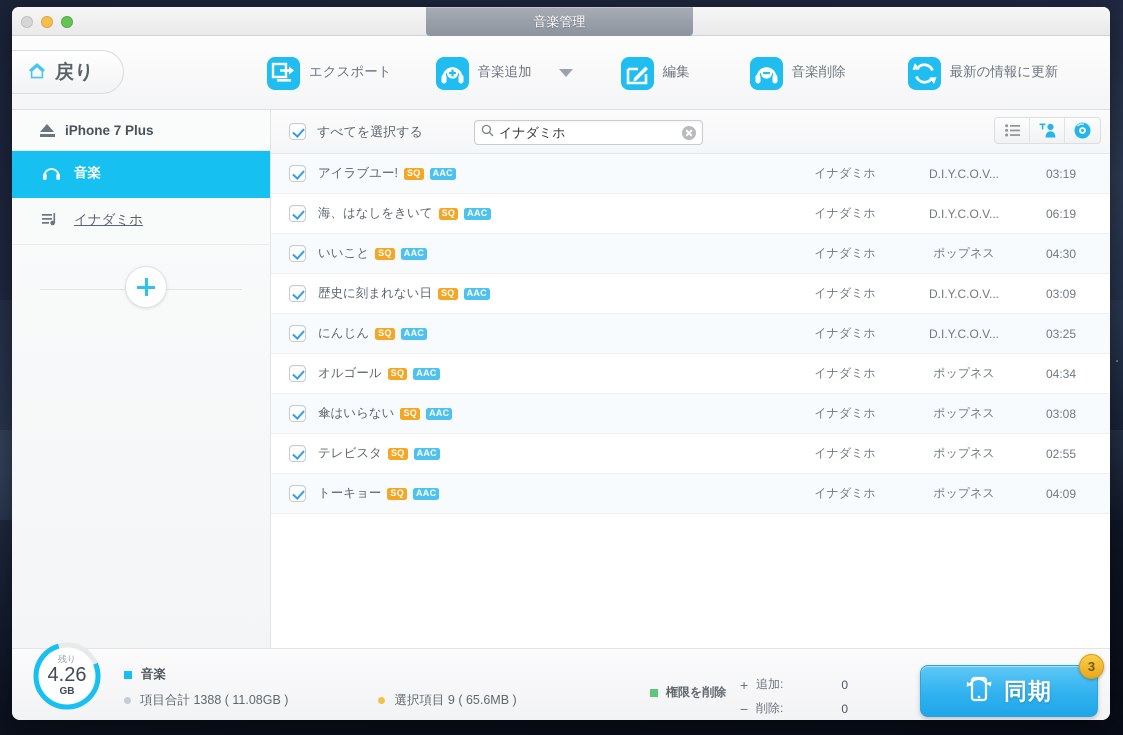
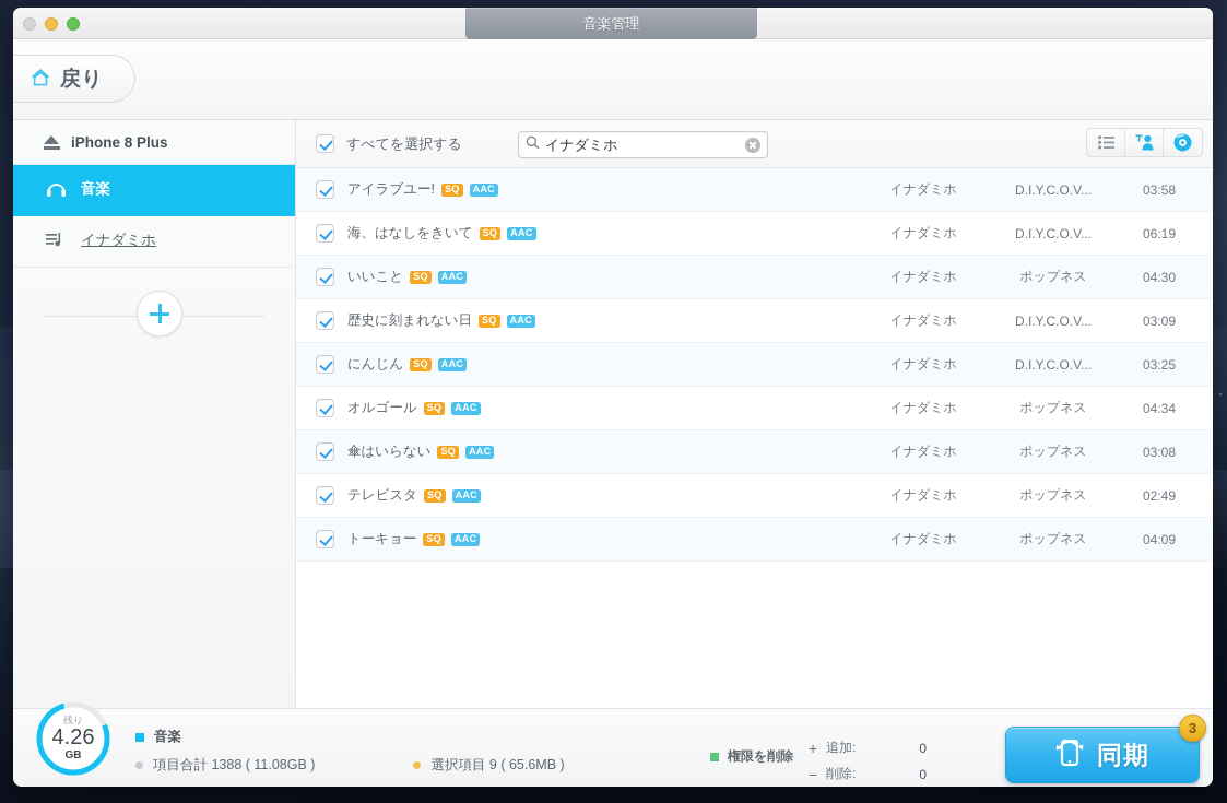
  音楽管理
  戻り
- エクスポート
- 音楽追加
- 編集
- 音楽削除
- 最新の情報に更新
- iPhone 7 Plus
+ iPhone 8 Plus
  音楽
  イナダミホ
  すべてを選択する
  イナダミホ
  アイラブユー!
  SQ
  AAC
  イナダミホ
  D.I.Y.C.O.V...
- 03:19
+ 03:58
  海、はなしをきいて
  SQ
  AAC
  イナダミホ
  D.I.Y.C.O.V...
  06:19
  いいこと
  SQ
  AAC
  イナダミホ
  ポップネス
  04:30
  歴史に刻まれない日
  SQ
  AAC
  イナダミホ
  D.I.Y.C.O.V...
  03:09
  にんじん
  SQ
  AAC
  イナダミホ
  D.I.Y.C.O.V...
  03:25
  オルゴール
  SQ
  AAC
  イナダミホ
  ポップネス
  04:34
  傘はいらない
  SQ
  AAC
  イナダミホ
  ポップネス
  03:08
  テレビスタ
  SQ
  AAC
  イナダミホ
  ポップネス
- 02:55
+ 02:49
  トーキョー
  SQ
  AAC
  イナダミホ
  ポップネス
  04:09
  残り
  4.26
  GB
  音楽
  項目合計 1388 ( 11.08GB )
  選択項目 9 ( 65.6MB )
  権限を削除
  +
  追加:
  0
  −
  削除:
  0
  同期
  3
